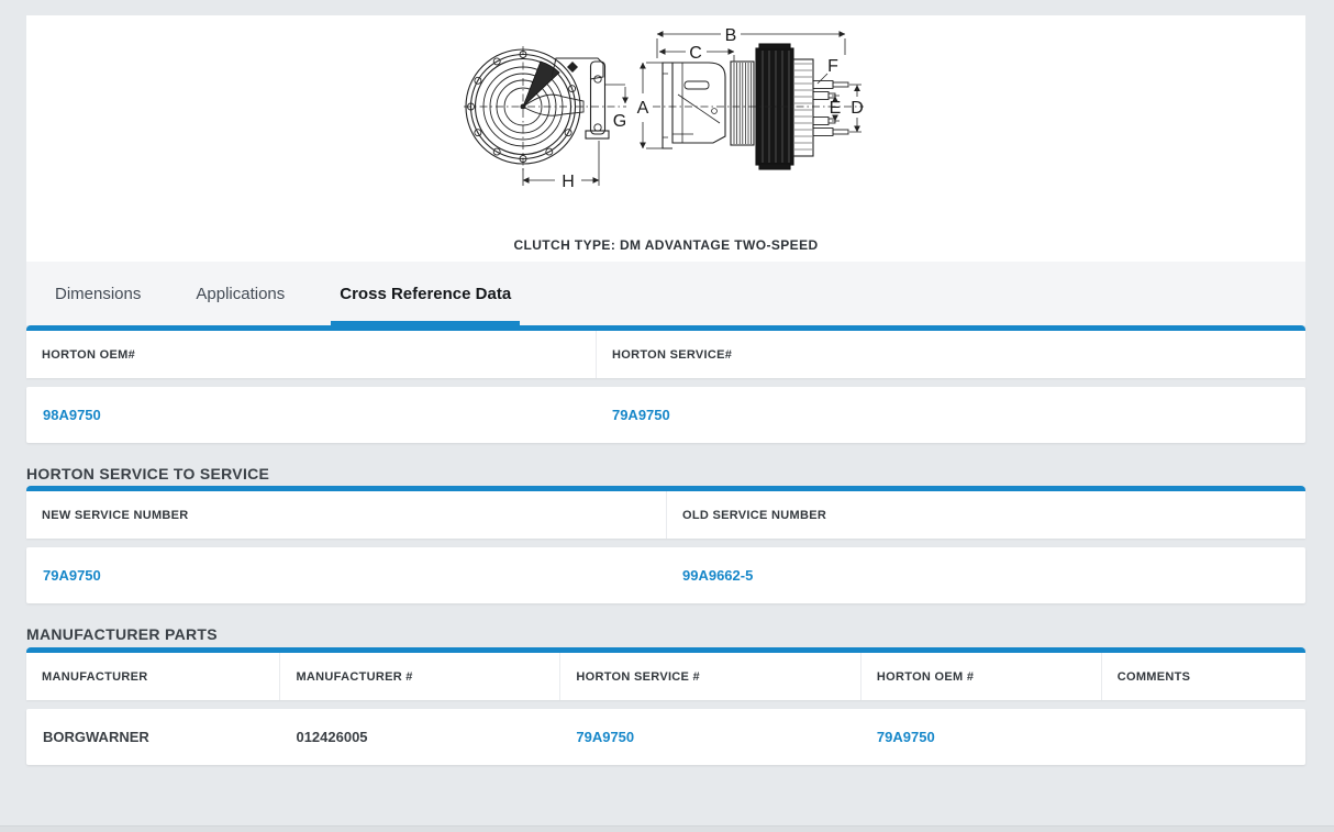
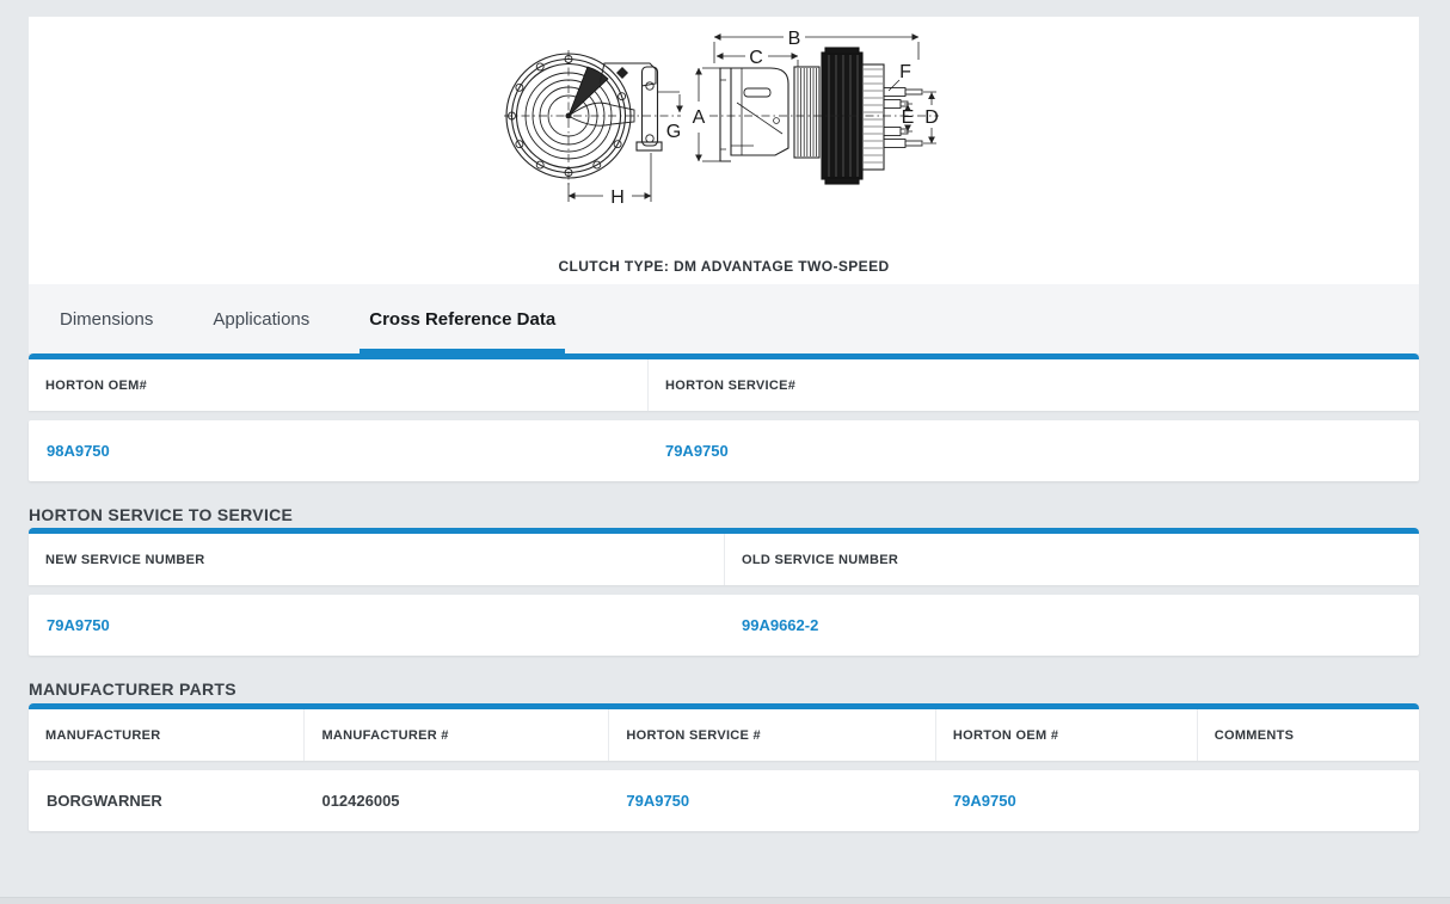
  G
  H
  B
  C
  A
  F
  E
  D
  CLUTCH TYPE: DM ADVANTAGE TWO-SPEED
  Dimensions
  Applications
  Cross Reference Data
  HORTON OEM#
  HORTON SERVICE#
  98A9750
  79A9750
  HORTON SERVICE TO SERVICE
  NEW SERVICE NUMBER
  OLD SERVICE NUMBER
  79A9750
- 99A9662-5
+ 99A9662-2
  MANUFACTURER PARTS
  MANUFACTURER
  MANUFACTURER #
  HORTON SERVICE #
  HORTON OEM #
  COMMENTS
  BORGWARNER
  012426005
  79A9750
  79A9750
